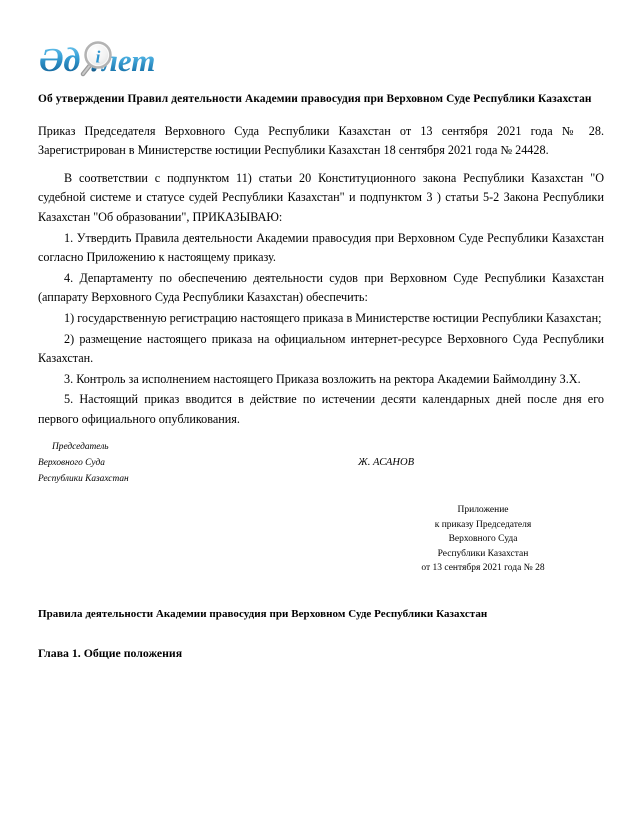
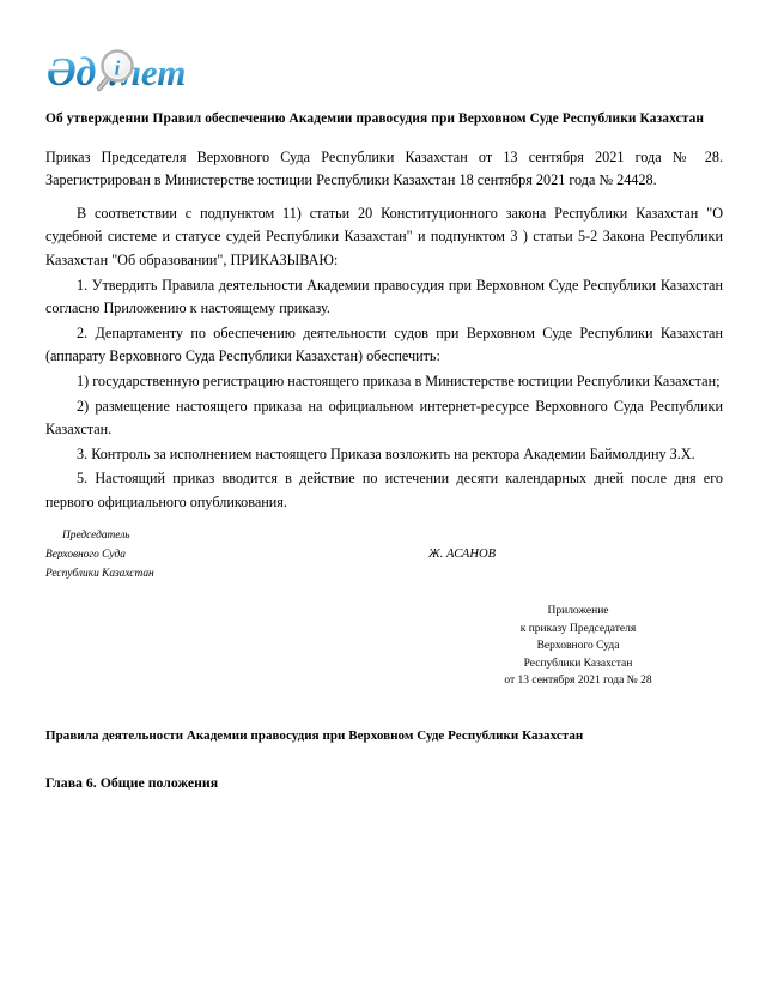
  Әд
  i
- Об утверждении Правил деятельности Академии правосудия при Верховном Суде Республики Казахстан
+ Об утверждении Правил обеспечению Академии правосудия при Верховном Суде Республики Казахстан
  Приказ Председателя Верховного Суда Республики Казахстан от 13 сентября 2021 года № 28. Зарегистрирован в Министерстве юстиции Республики Казахстан 18 сентября 2021 года № 24428.
  В соответствии с подпунктом 11) статьи 20 Конституционного закона Республики Казахстан "О судебной системе и статусе судей Республики Казахстан" и подпунктом 3 ) статьи 5-2 Закона Республики Казахстан "Об образовании", ПРИКАЗЫВАЮ:
  1. Утвердить Правила деятельности Академии правосудия при Верховном Суде Республики Казахстан согласно Приложению к настоящему приказу.
- 4. Департаменту по обеспечению деятельности судов при Верховном Суде Республики Казахстан (аппарату Верховного Суда Республики Казахстан) обеспечить:
+ 2. Департаменту по обеспечению деятельности судов при Верховном Суде Республики Казахстан (аппарату Верховного Суда Республики Казахстан) обеспечить:
  1) государственную регистрацию настоящего приказа в Министерстве юстиции Республики Казахстан;
  2) размещение настоящего приказа на официальном интернет-ресурсе Верховного Суда Республики Казахстан.
  3. Контроль за исполнением настоящего Приказа возложить на ректора Академии Баймолдину З.Х.
  5. Настоящий приказ вводится в действие по истечении десяти календарных дней после дня его первого официального опубликования.
  Председатель
  Верховного Суда
  Республики Казахстан
  Ж. АСАНОВ
  Приложение
  к приказу Председателя
  Верховного Суда
  Республики Казахстан
  от 13 сентября 2021 года № 28
  Правила деятельности Академии правосудия при Верховном Суде Республики Казахстан
- Глава 1. Общие положения
+ Глава 6. Общие положения
